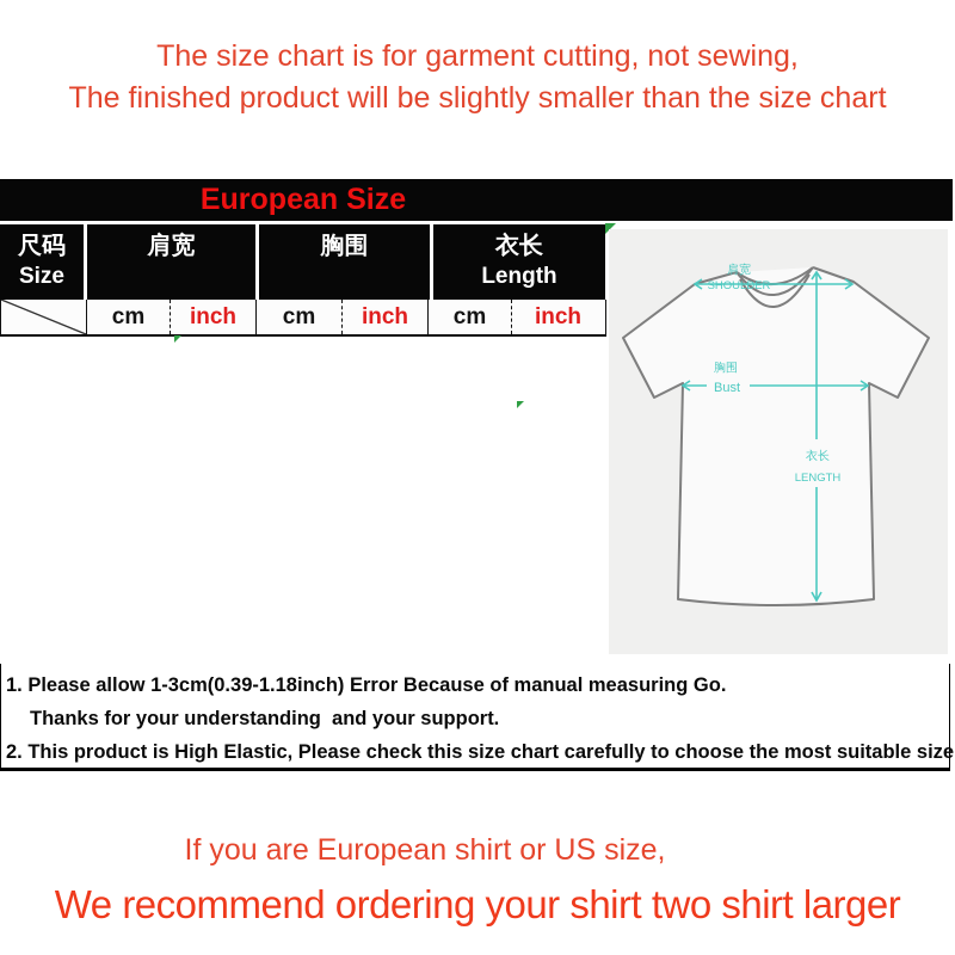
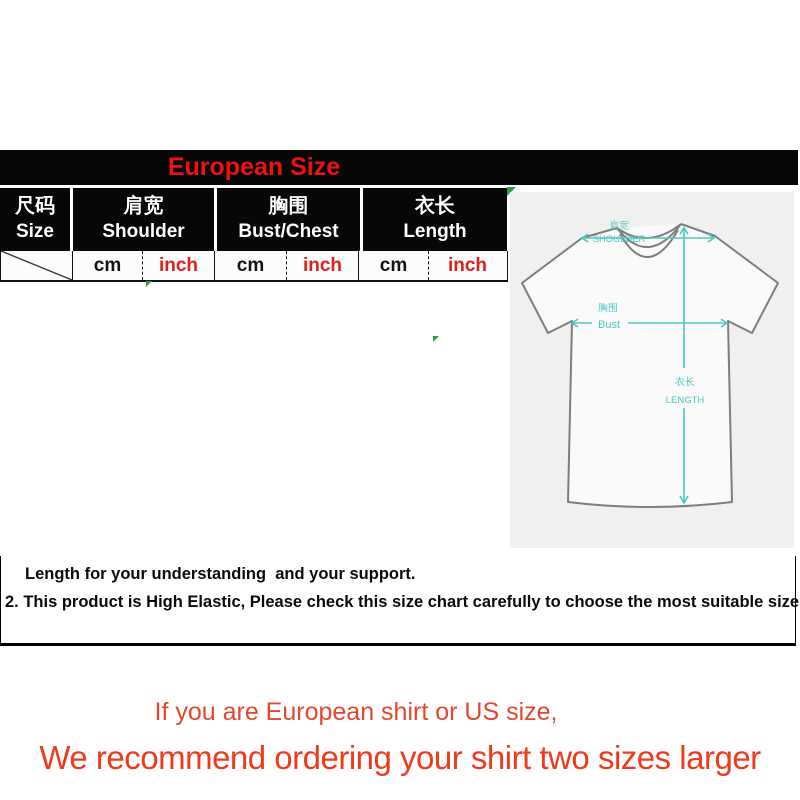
- The size chart is for garment cutting, not sewing,
- The finished product will be slightly smaller than the size chart
  European Size
  尺码
  Size
  肩宽
+ Shoulder
  胸围
+ Bust/Chest
  衣长
  Length
  cm
  inch
  cm
  inch
  cm
  inch
  肩宽
  SHOULDER
  胸围
  Bust
  衣长
  LENGTH
- 1. Please allow 1-3cm(0.39-1.18inch) Error Because of manual measuring Go.
- Thanks for your understanding and your support.
+ Length for your understanding and your support.
  2. This product is High Elastic, Please check this size chart carefully to choose the most suitable size
  If you are European shirt or US size,
- We recommend ordering your shirt two shirt larger
+ We recommend ordering your shirt two sizes larger
